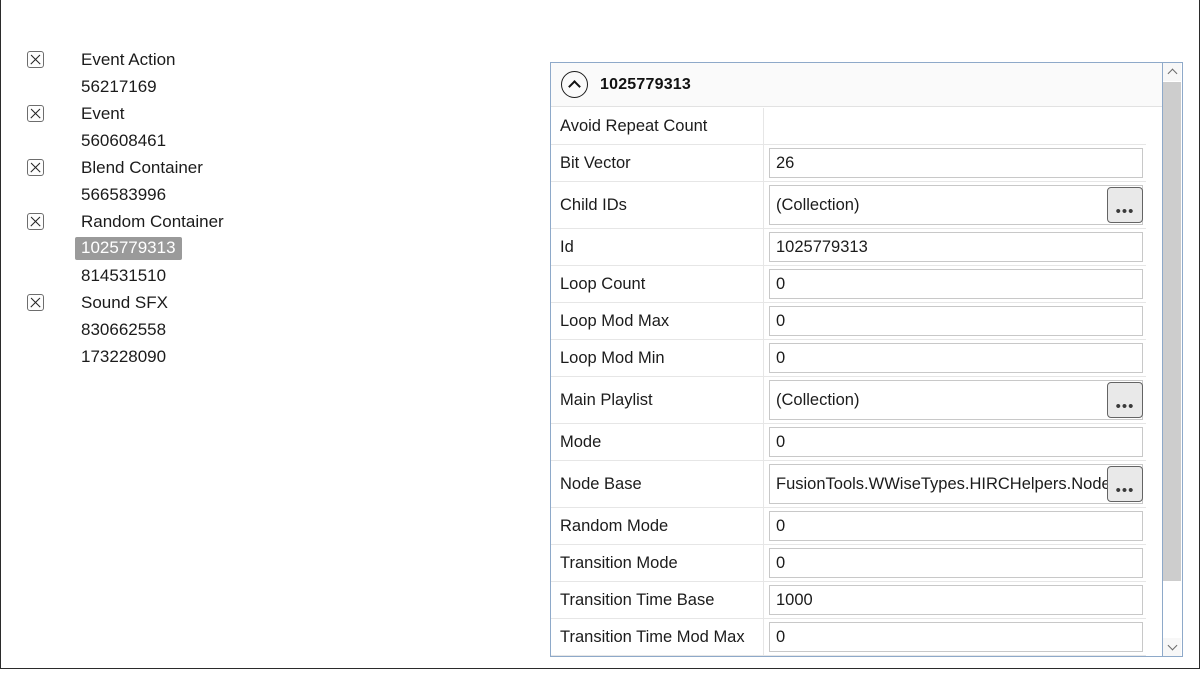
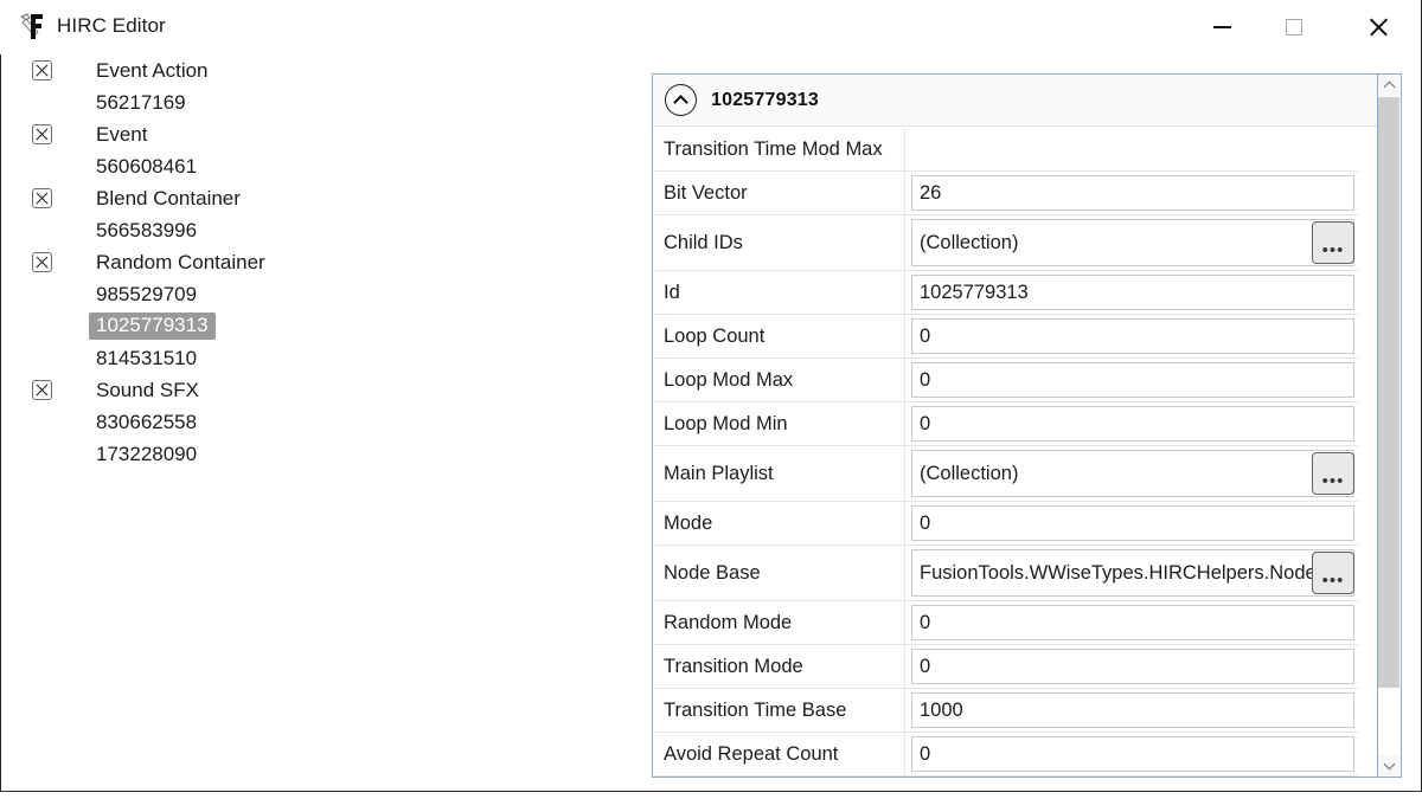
+ HIRC Editor
  Event Action
  56217169
  Event
  560608461
  Blend Container
  566583996
  Random Container
+ 985529709
  1025779313
  814531510
  Sound SFX
  830662558
  173228090
  1025779313
- Avoid Repeat Count
+ Transition Time Mod Max
  Bit Vector
  26
  Child IDs
  (Collection)
  •••
  Id
  1025779313
  Loop Count
  0
  Loop Mod Max
  0
  Loop Mod Min
  0
  Main Playlist
  (Collection)
  •••
  Mode
  0
  Node Base
  FusionTools.WWiseTypes.HIRCHelpers.Nod
  •••
  Random Mode
  0
  Transition Mode
  0
  Transition Time Base
  1000
- Transition Time Mod Max
+ Avoid Repeat Count
  0
